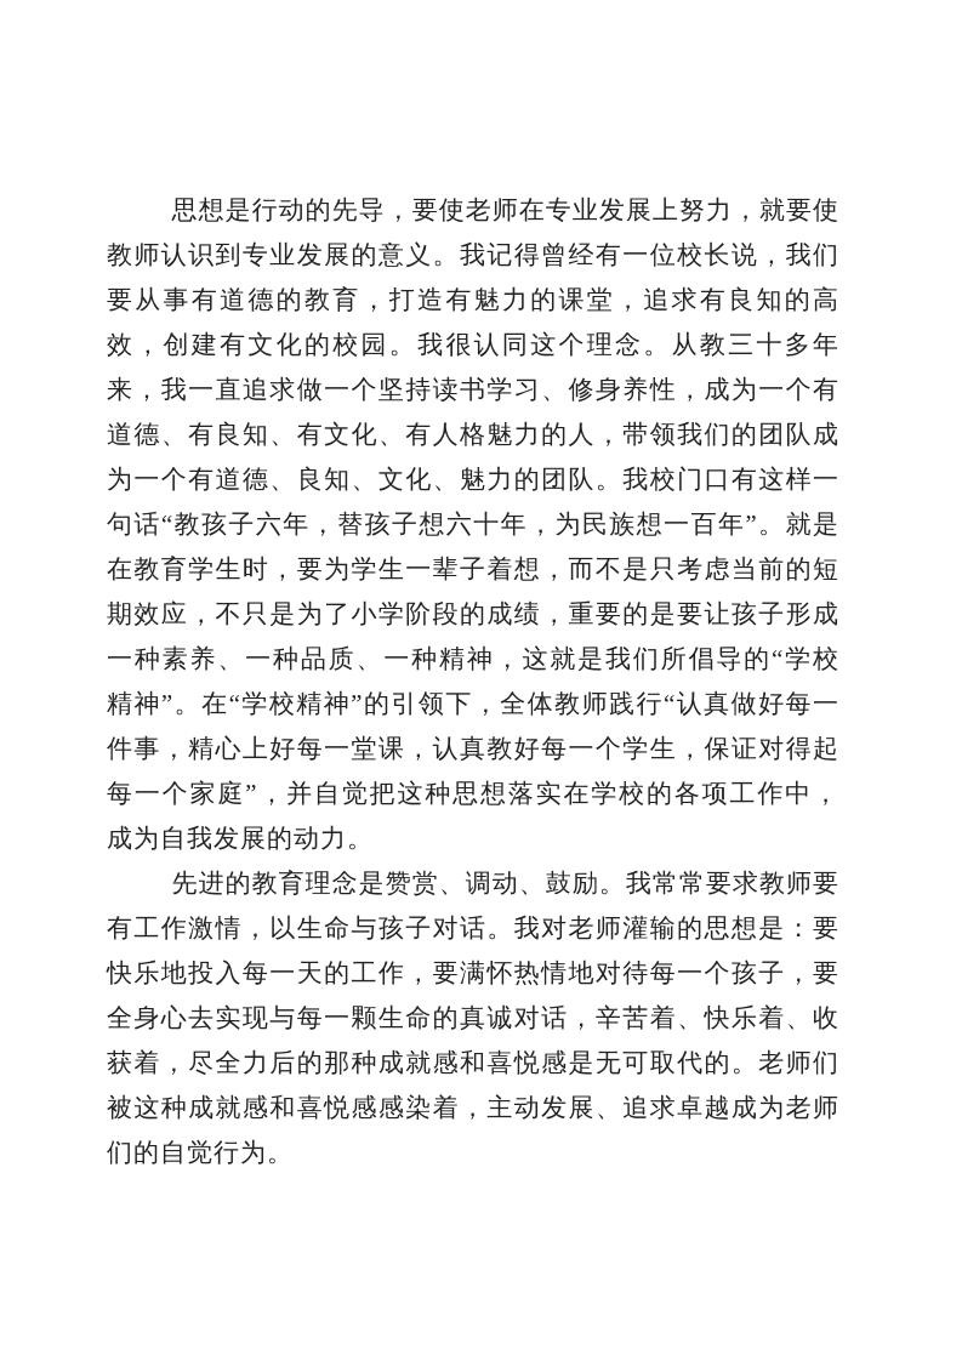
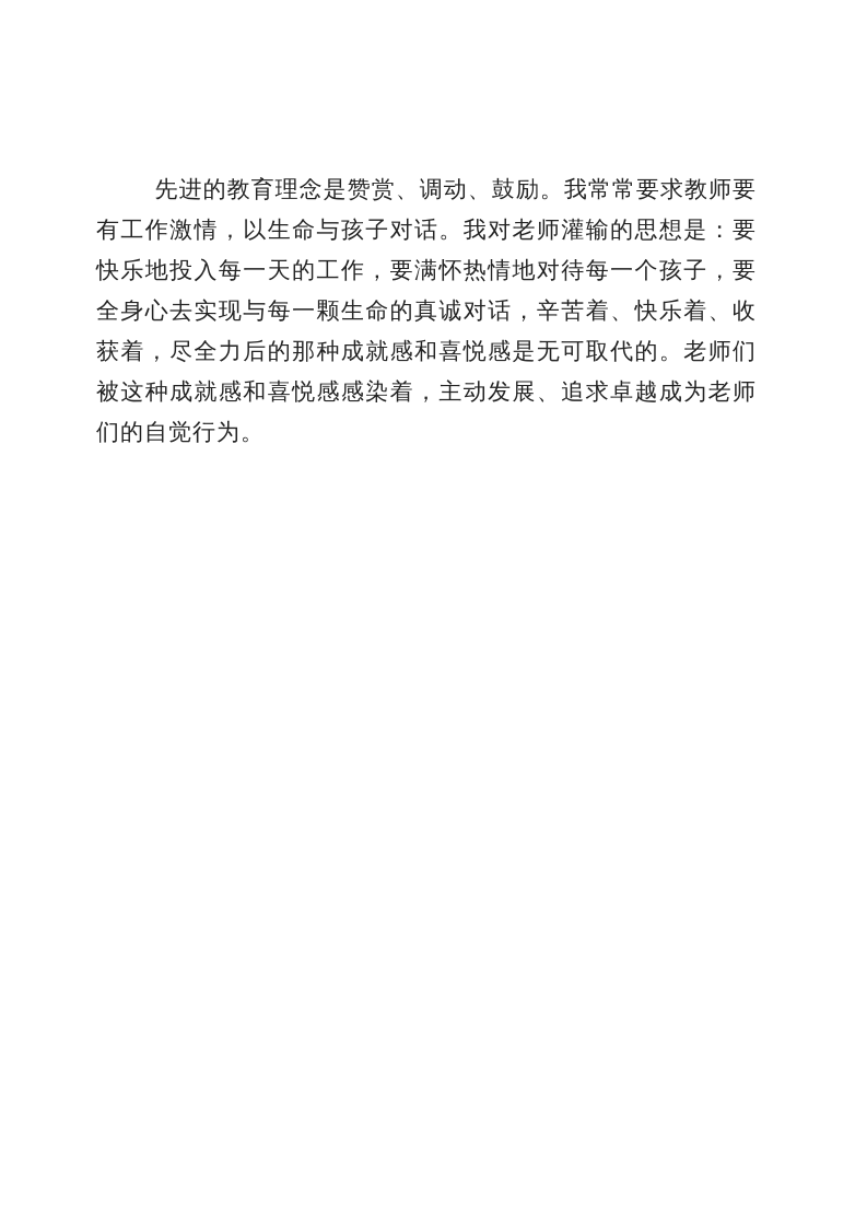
- 思想是行动的先导，要使老师在专业发展上努力，就要使教师认识到专业发展的意义。我记得曾经有一位校长说，我们要从事有道德的教育，打造有魅力的课堂，追求有良知的高效，创建有文化的校园。我很认同这个理念。从教三十多年来，我一直追求做一个坚持读书学习、修身养性，成为一个有道德、有良知、有文化、有人格魅力的人，带领我们的团队成为一个有道德、良知、文化、魅力的团队。我校门口有这样一句话“教孩子六年，替孩子想六十年，为民族想一百年”。就是在教育学生时，要为学生一辈子着想，而不是只考虑当前的短期效应，不只是为了小学阶段的成绩，重要的是要让孩子形成一种素养、一种品质、一种精神，这就是我们所倡导的“学校精神”。在“学校精神”的引领下，全体教师践行“认真做好每一件事，精心上好每一堂课，认真教好每一个学生，保证对得起每一个家庭”，并自觉把这种思想落实在学校的各项工作中，成为自我发展的动力。
  先进的教育理念是赞赏、调动、鼓励。我常常要求教师要有工作激情，以生命与孩子对话。我对老师灌输的思想是：要快乐地投入每一天的工作，要满怀热情地对待每一个孩子，要全身心去实现与每一颗生命的真诚对话，辛苦着、快乐着、收获着，尽全力后的那种成就感和喜悦感是无可取代的。老师们被这种成就感和喜悦感感染着，主动发展、追求卓越成为老师们的自觉行为。
